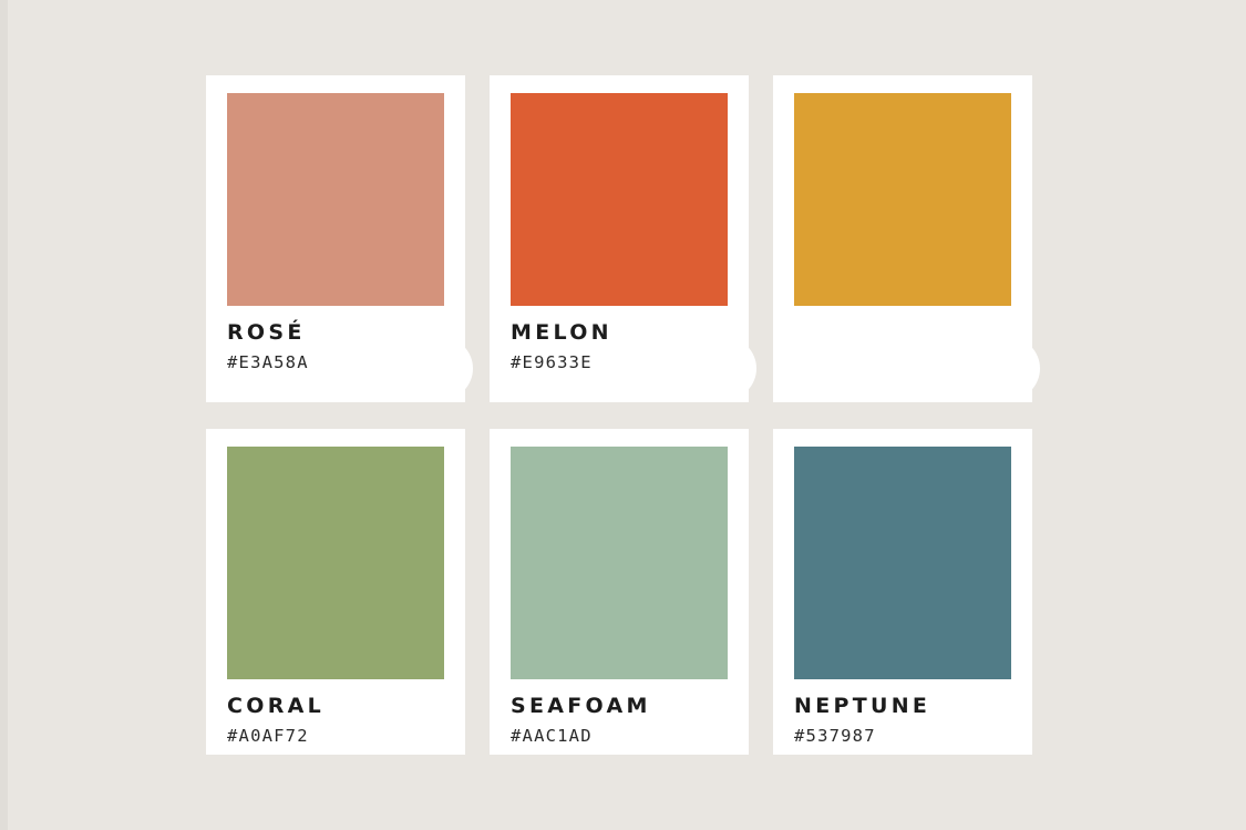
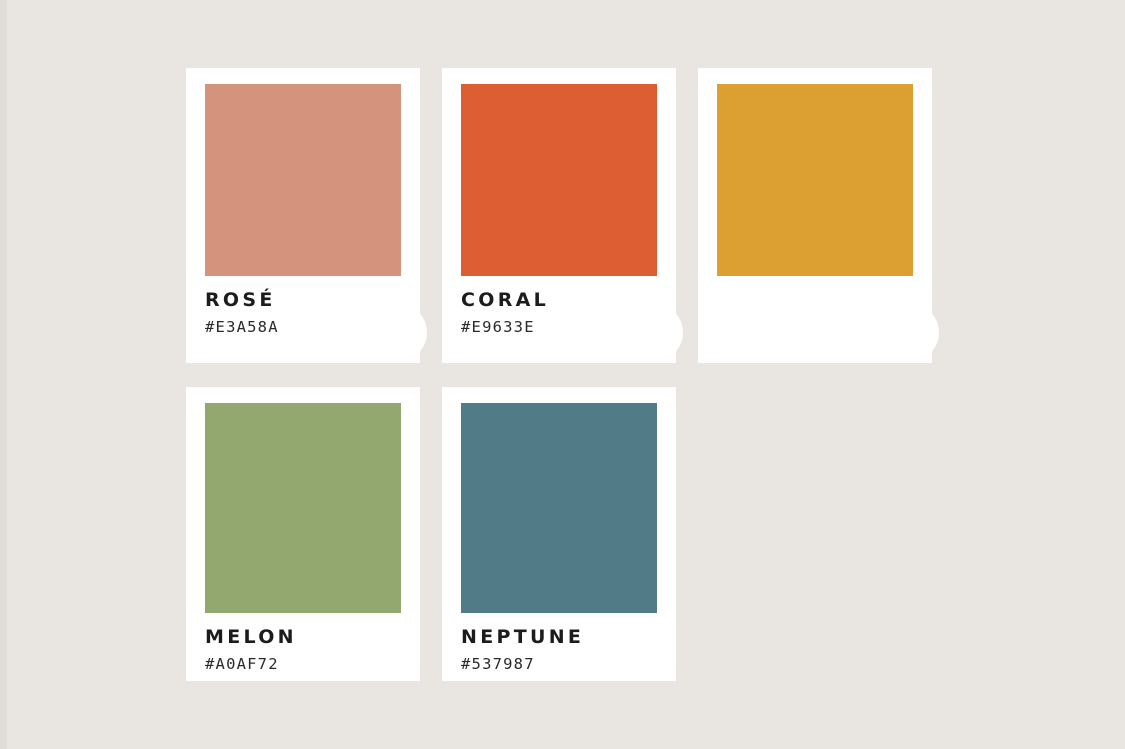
  ROSÉ
  #E3A58A
- MELON
+ CORAL
  #E9633E
- CORAL
+ MELON
  #A0AF72
- SEAFOAM
- #AAC1AD
  NEPTUNE
  #537987
